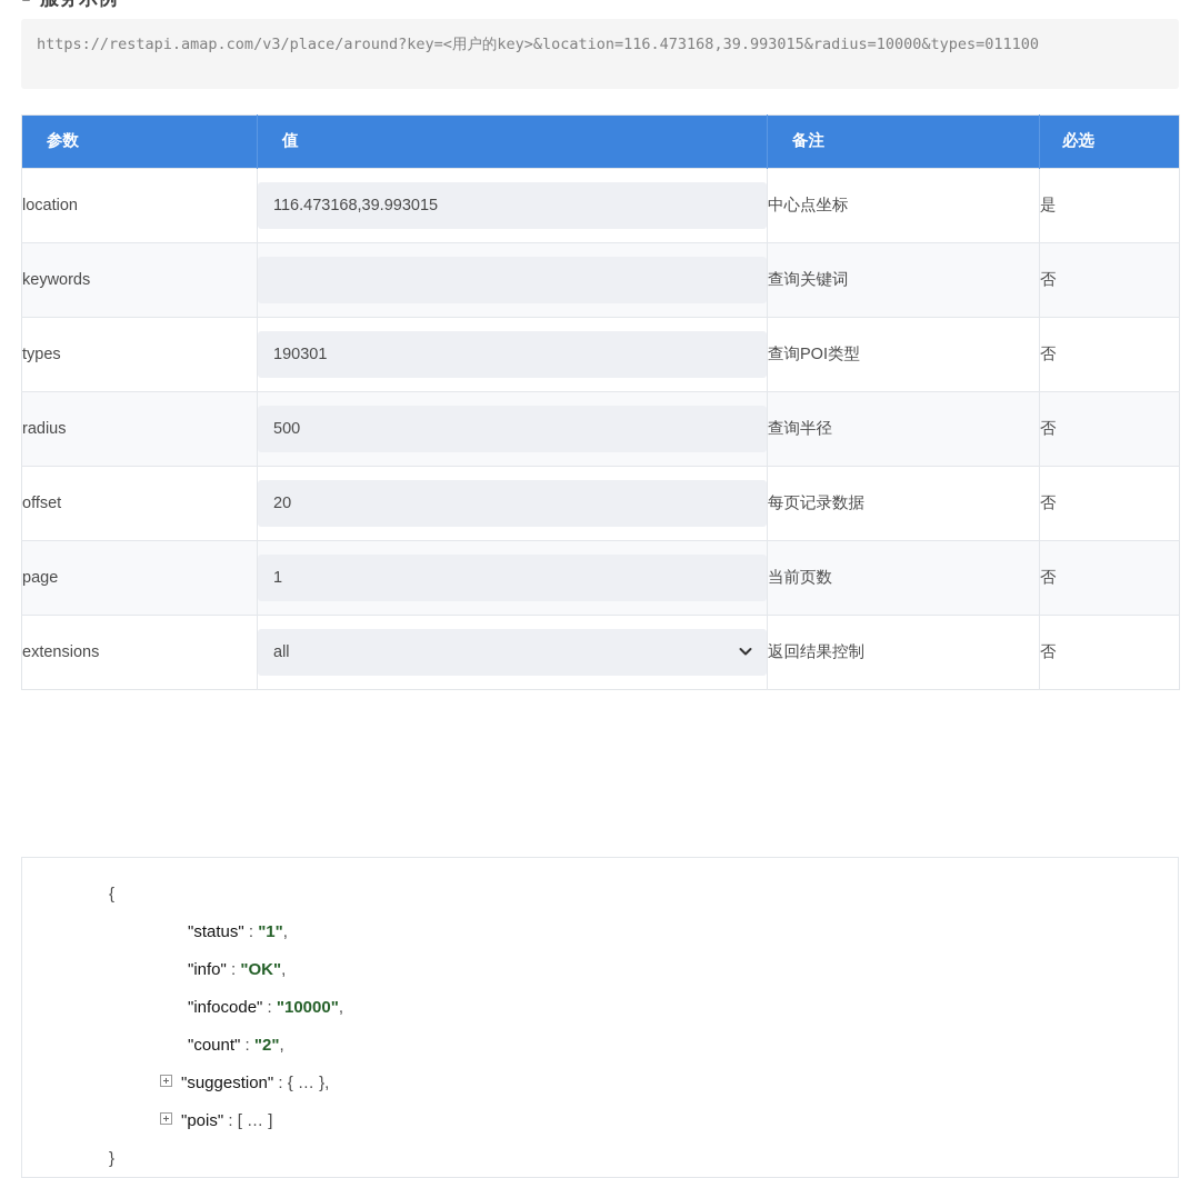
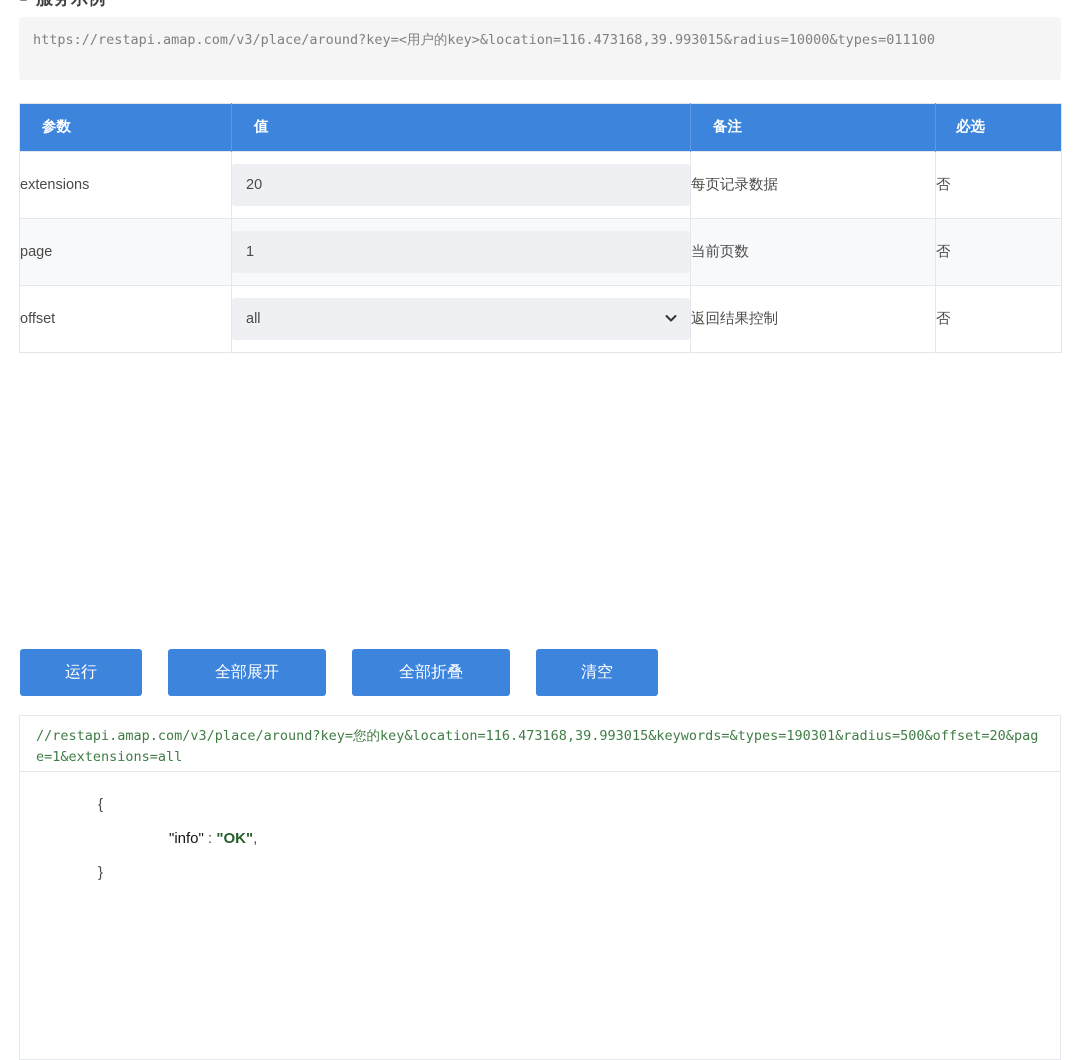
  https://restapi.amap.com/v3/place/around?key=<用户的key>&location=116.473168,39.993015&radius=10000&types=011100
  参数	值	备注	必选
- location	116.473168,39.993015	中心点坐标	是
- keywords		查询关键词	否
- types	190301	查询POI类型	否
- radius	500	查询半径	否
- offset	20	每页记录数据	否
+ extensions	20	每页记录数据	否
  page	1	当前页数	否
- extensions	all	返回结果控制	否
+ offset	all	返回结果控制	否
+ 运行
+ 全部展开
+ 全部折叠
+ 清空
+ //restapi.amap.com/v3/place/around?key=您的key&location=116.473168,39.993015&keywords=&types=190301&radius=500&offset=20&page=1&extensions=all
  {
- "status" : "1",
  "info" : "OK",
- "infocode" : "10000",
- "count" : "2",
- "suggestion" : { … },
- "pois" : [ … ]
  }
